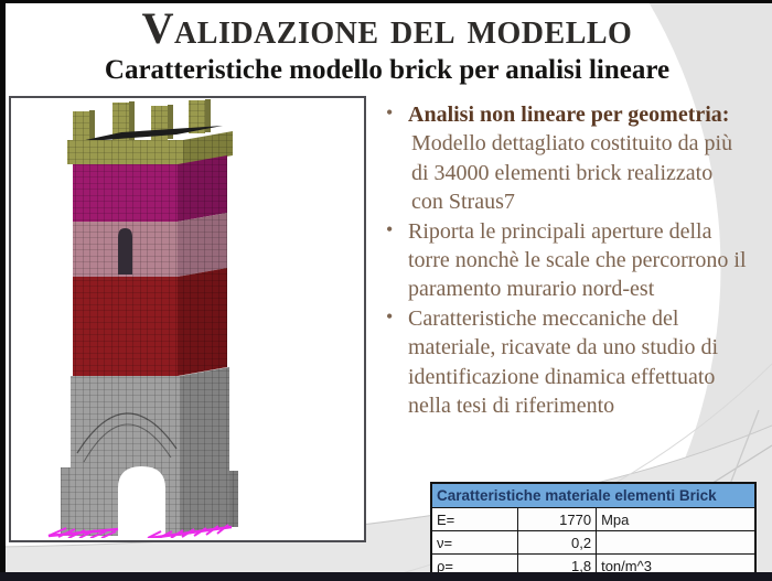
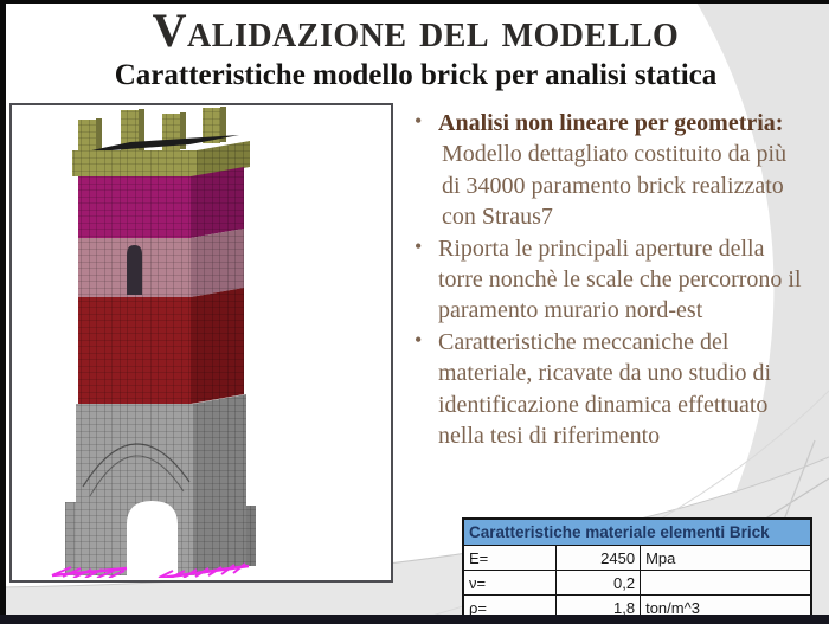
  Validazione del modello
- Caratteristiche modello brick per analisi lineare
+ Caratteristiche modello brick per analisi statica
  Analisi non lineare per geometria:
- Modello dettagliato costituito da più di 34000 elementi brick realizzato con Straus7
+ Modello dettagliato costituito da più di 34000 paramento brick realizzato con Straus7
  Riporta le principali aperture della torre nonchè le scale che percorrono il paramento murario nord-est
  Caratteristiche meccaniche del materiale, ricavate da uno studio di identificazione dinamica effettuato nella tesi di riferimento
  Caratteristiche materiale elementi Brick
- E=	1770	Mpa
+ E=	2450	Mpa
  ν=	0,2
  ρ=	1,8	ton/m^3
